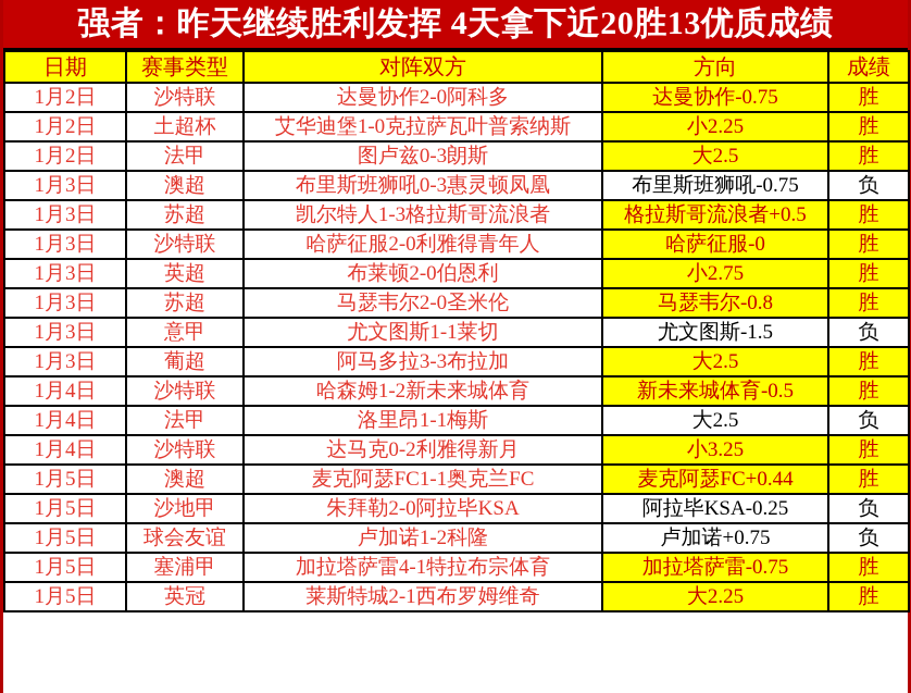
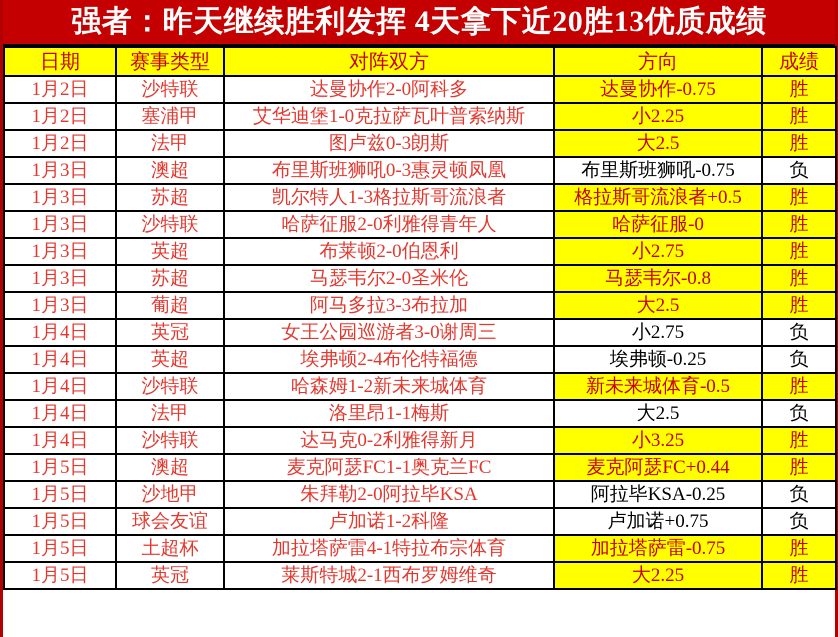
  强者：昨天继续胜利发挥 4天拿下近20胜13优质成绩
  日期	赛事类型	对阵双方	方向	成绩
  1月2日	沙特联	达曼协作2-0阿科多	达曼协作-0.75	胜
- 1月2日	土超杯	艾华迪堡1-0克拉萨瓦叶普索纳斯	小2.25	胜
+ 1月2日	塞浦甲	艾华迪堡1-0克拉萨瓦叶普索纳斯	小2.25	胜
  1月2日	法甲	图卢兹0-3朗斯	大2.5	胜
  1月3日	澳超	布里斯班狮吼0-3惠灵顿凤凰	布里斯班狮吼-0.75	负
  1月3日	苏超	凯尔特人1-3格拉斯哥流浪者	格拉斯哥流浪者+0.5	胜
  1月3日	沙特联	哈萨征服2-0利雅得青年人	哈萨征服-0	胜
  1月3日	英超	布莱顿2-0伯恩利	小2.75	胜
  1月3日	苏超	马瑟韦尔2-0圣米伦	马瑟韦尔-0.8	胜
- 1月3日	意甲	尤文图斯1-1莱切	尤文图斯-1.5	负
  1月3日	葡超	阿马多拉3-3布拉加	大2.5	胜
+ 1月4日	英冠	女王公园巡游者3-0谢周三	小2.75	负
+ 1月4日	英超	埃弗顿2-4布伦特福德	埃弗顿-0.25	负
  1月4日	沙特联	哈森姆1-2新未来城体育	新未来城体育-0.5	胜
  1月4日	法甲	洛里昂1-1梅斯	大2.5	负
  1月4日	沙特联	达马克0-2利雅得新月	小3.25	胜
  1月5日	澳超	麦克阿瑟FC1-1奥克兰FC	麦克阿瑟FC+0.44	胜
  1月5日	沙地甲	朱拜勒2-0阿拉毕KSA	阿拉毕KSA-0.25	负
  1月5日	球会友谊	卢加诺1-2科隆	卢加诺+0.75	负
- 1月5日	塞浦甲	加拉塔萨雷4-1特拉布宗体育	加拉塔萨雷-0.75	胜
+ 1月5日	土超杯	加拉塔萨雷4-1特拉布宗体育	加拉塔萨雷-0.75	胜
  1月5日	英冠	莱斯特城2-1西布罗姆维奇	大2.25	胜
